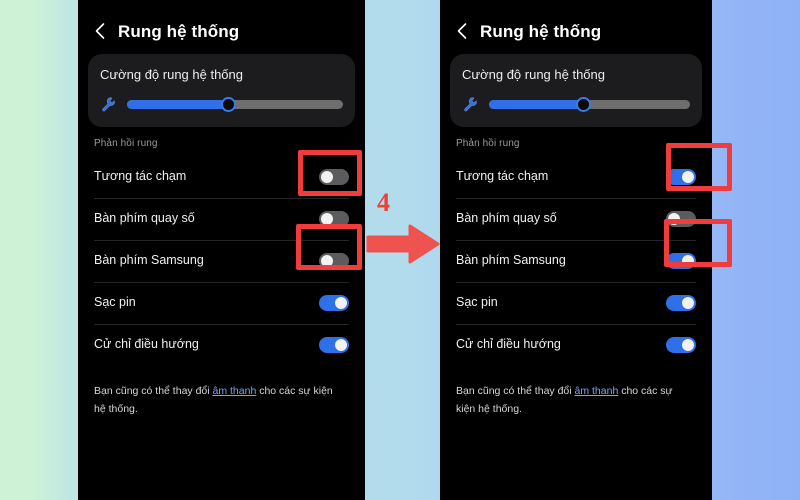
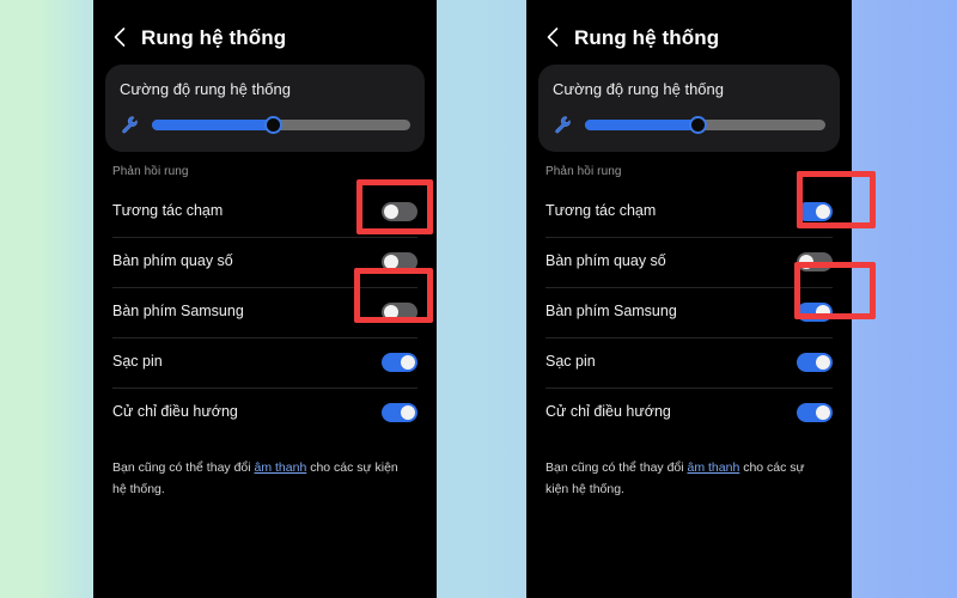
  Rung hệ thống
  Cường độ rung hệ thống
  Phản hồi rung
  Tương tác chạm
  Bàn phím quay số
  Bàn phím Samsung
  Sạc pin
  Cử chỉ điều hướng
  Bạn cũng có thể thay đổi âm thanh cho các sự kiện hệ thống.
  Rung hệ thống
  Cường độ rung hệ thống
  Phản hồi rung
  Tương tác chạm
  Bàn phím quay số
  Bàn phím Samsung
  Sạc pin
  Cử chỉ điều hướng
  Bạn cũng có thể thay đổi âm thanh cho các sự kiện hệ thống.
- 4
